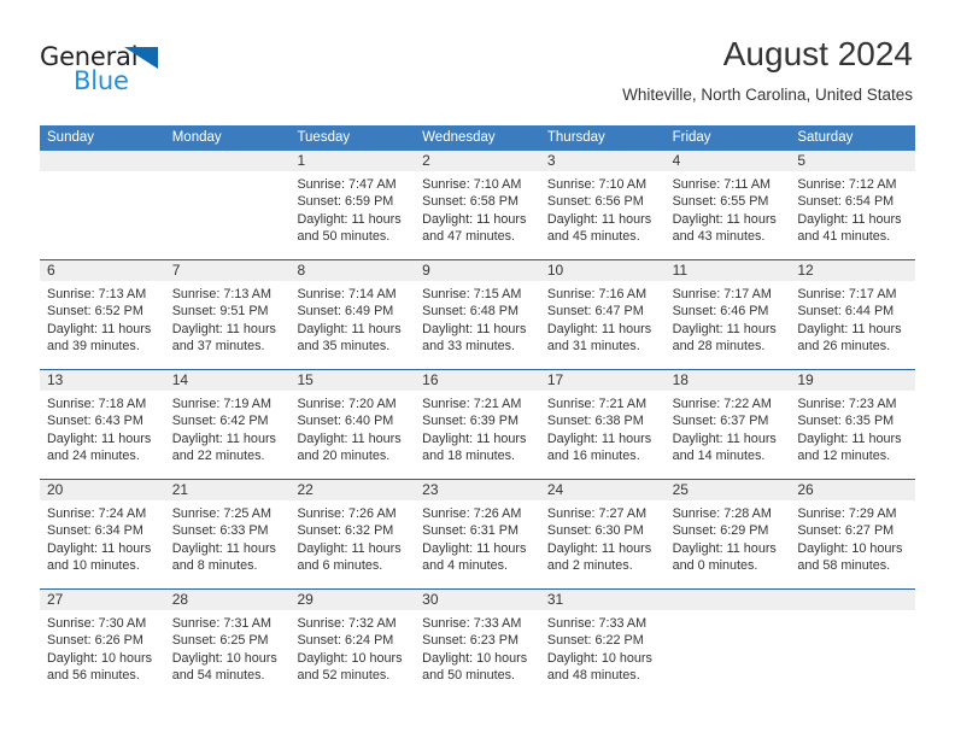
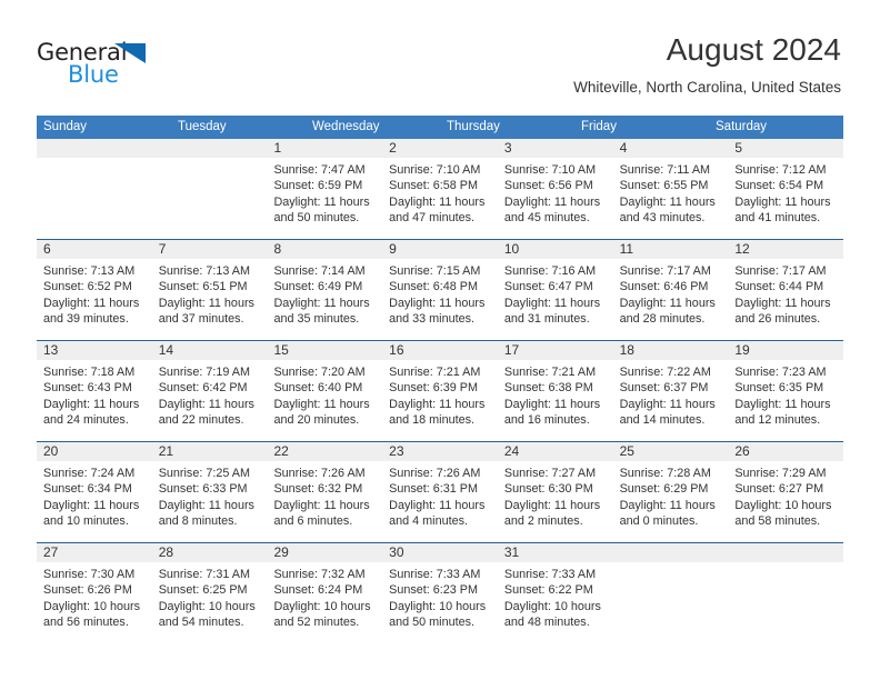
  General
  Blue
  August 2024
  Whiteville, North Carolina, United States
  Sunday
- Monday
  Tuesday
  Wednesday
  Thursday
  Friday
  Saturday
  1
  Sunrise: 7:47 AM
  Sunset: 6:59 PM
  Daylight: 11 hours
  and 50 minutes.
  2
  Sunrise: 7:10 AM
  Sunset: 6:58 PM
  Daylight: 11 hours
  and 47 minutes.
  3
  Sunrise: 7:10 AM
  Sunset: 6:56 PM
  Daylight: 11 hours
  and 45 minutes.
  4
  Sunrise: 7:11 AM
  Sunset: 6:55 PM
  Daylight: 11 hours
  and 43 minutes.
  5
  Sunrise: 7:12 AM
  Sunset: 6:54 PM
  Daylight: 11 hours
  and 41 minutes.
  6
  Sunrise: 7:13 AM
  Sunset: 6:52 PM
  Daylight: 11 hours
  and 39 minutes.
  7
  Sunrise: 7:13 AM
- Sunset: 9:51 PM
+ Sunset: 6:51 PM
  Daylight: 11 hours
  and 37 minutes.
  8
  Sunrise: 7:14 AM
  Sunset: 6:49 PM
  Daylight: 11 hours
  and 35 minutes.
  9
  Sunrise: 7:15 AM
  Sunset: 6:48 PM
  Daylight: 11 hours
  and 33 minutes.
  10
  Sunrise: 7:16 AM
  Sunset: 6:47 PM
  Daylight: 11 hours
  and 31 minutes.
  11
  Sunrise: 7:17 AM
  Sunset: 6:46 PM
  Daylight: 11 hours
  and 28 minutes.
  12
  Sunrise: 7:17 AM
  Sunset: 6:44 PM
  Daylight: 11 hours
  and 26 minutes.
  13
  Sunrise: 7:18 AM
  Sunset: 6:43 PM
  Daylight: 11 hours
  and 24 minutes.
  14
  Sunrise: 7:19 AM
  Sunset: 6:42 PM
  Daylight: 11 hours
  and 22 minutes.
  15
  Sunrise: 7:20 AM
  Sunset: 6:40 PM
  Daylight: 11 hours
  and 20 minutes.
  16
  Sunrise: 7:21 AM
  Sunset: 6:39 PM
  Daylight: 11 hours
  and 18 minutes.
  17
  Sunrise: 7:21 AM
  Sunset: 6:38 PM
  Daylight: 11 hours
  and 16 minutes.
  18
  Sunrise: 7:22 AM
  Sunset: 6:37 PM
  Daylight: 11 hours
  and 14 minutes.
  19
  Sunrise: 7:23 AM
  Sunset: 6:35 PM
  Daylight: 11 hours
  and 12 minutes.
  20
  Sunrise: 7:24 AM
  Sunset: 6:34 PM
  Daylight: 11 hours
  and 10 minutes.
  21
  Sunrise: 7:25 AM
  Sunset: 6:33 PM
  Daylight: 11 hours
  and 8 minutes.
  22
  Sunrise: 7:26 AM
  Sunset: 6:32 PM
  Daylight: 11 hours
  and 6 minutes.
  23
  Sunrise: 7:26 AM
  Sunset: 6:31 PM
  Daylight: 11 hours
  and 4 minutes.
  24
  Sunrise: 7:27 AM
  Sunset: 6:30 PM
  Daylight: 11 hours
  and 2 minutes.
  25
  Sunrise: 7:28 AM
  Sunset: 6:29 PM
  Daylight: 11 hours
  and 0 minutes.
  26
  Sunrise: 7:29 AM
  Sunset: 6:27 PM
  Daylight: 10 hours
  and 58 minutes.
  27
  Sunrise: 7:30 AM
  Sunset: 6:26 PM
  Daylight: 10 hours
  and 56 minutes.
  28
  Sunrise: 7:31 AM
  Sunset: 6:25 PM
  Daylight: 10 hours
  and 54 minutes.
  29
  Sunrise: 7:32 AM
  Sunset: 6:24 PM
  Daylight: 10 hours
  and 52 minutes.
  30
  Sunrise: 7:33 AM
  Sunset: 6:23 PM
  Daylight: 10 hours
  and 50 minutes.
  31
  Sunrise: 7:33 AM
  Sunset: 6:22 PM
  Daylight: 10 hours
  and 48 minutes.
